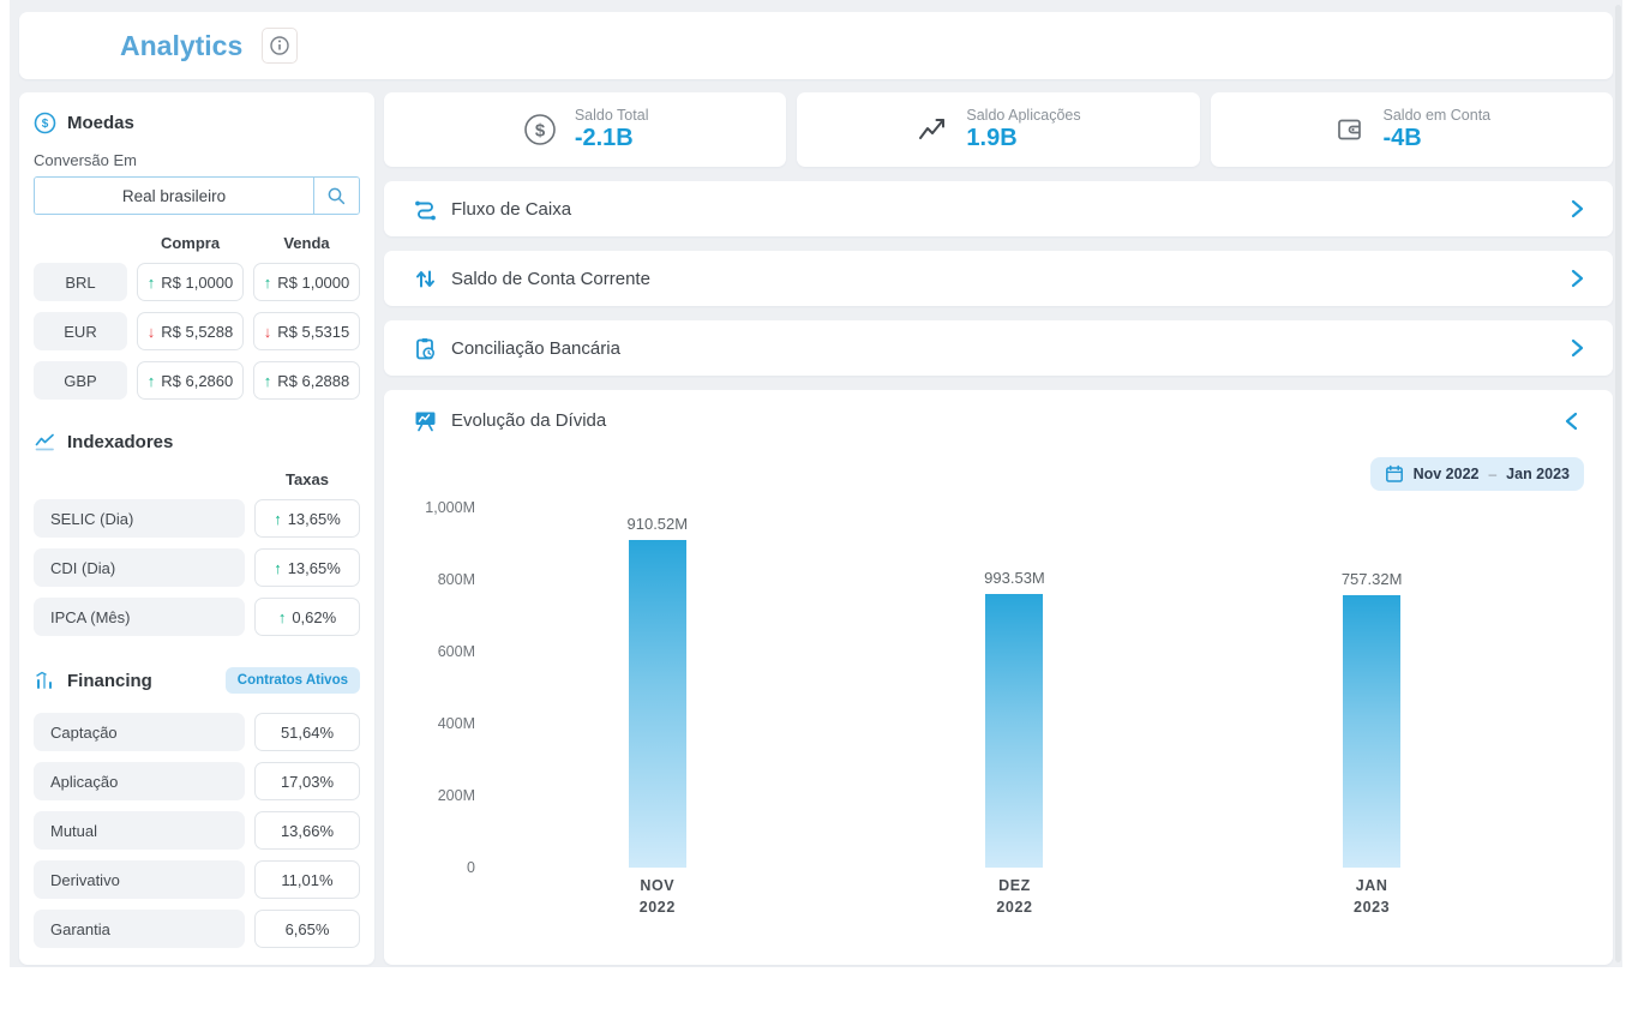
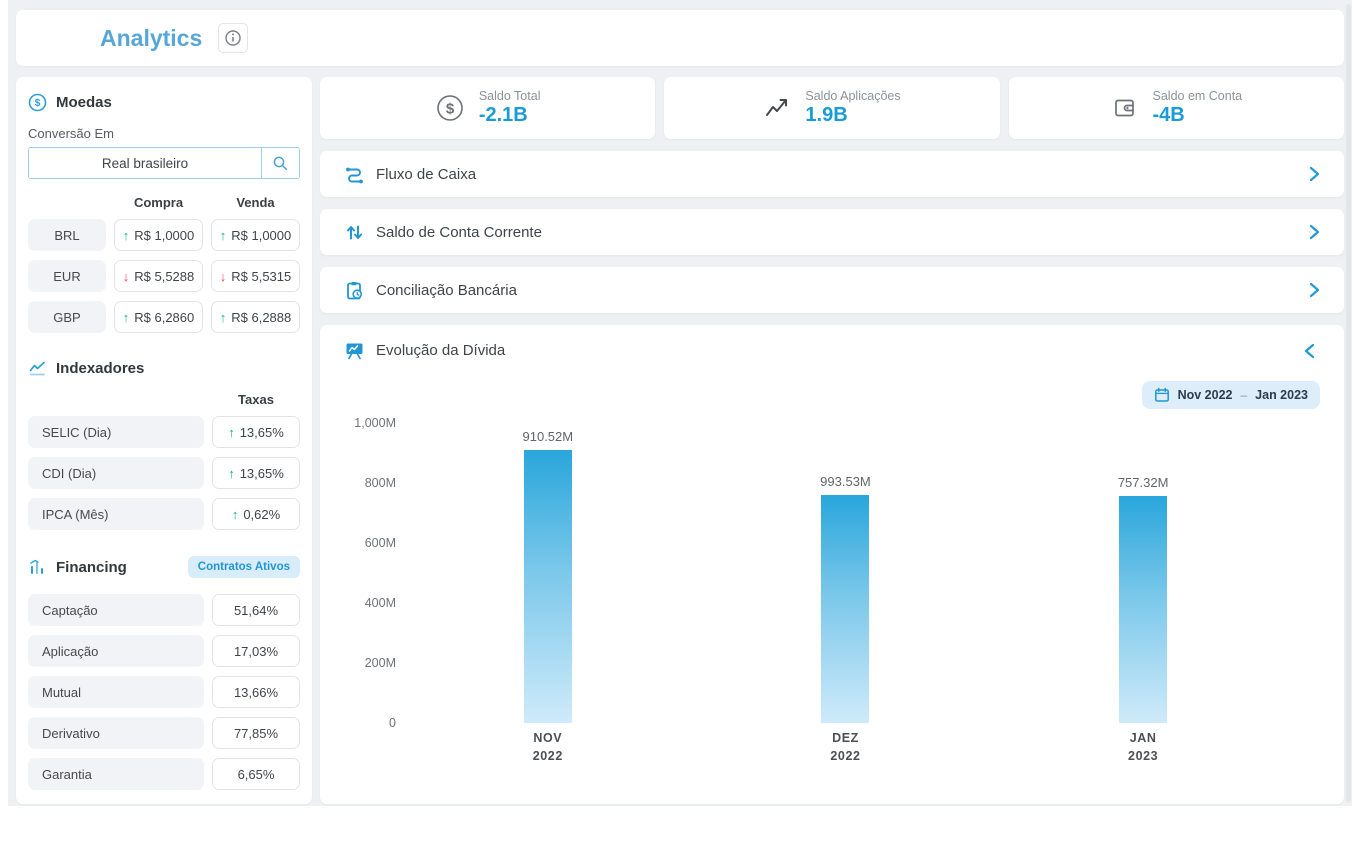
  Analytics
  $
  Moedas
  Conversão Em
  Real brasileiro
  Compra
  Venda
  BRL
  ↑
  R$ 1,0000
  ↑
  R$ 1,0000
  EUR
  ↓
  R$ 5,5288
  ↓
  R$ 5,5315
  GBP
  ↑
  R$ 6,2860
  ↑
  R$ 6,2888
  Indexadores
  Taxas
  SELIC (Dia)
  ↑
  13,65%
  CDI (Dia)
  ↑
  13,65%
  IPCA (Mês)
  ↑
  0,62%
  Financing
  Contratos Ativos
  Captação
  51,64%
  Aplicação
  17,03%
  Mutual
  13,66%
  Derivativo
- 11,01%
+ 77,85%
  Garantia
  6,65%
  $
  Saldo Total
  -2.1B
  Saldo Aplicações
  1.9B
  Saldo em Conta
  -4B
  Fluxo de Caixa
  Saldo de Conta Corrente
  Conciliação Bancária
  Evolução da Dívida
  Nov 2022
  –
  Jan 2023
  1,000M
  800M
  600M
  400M
  200M
  0
  910.52M
  NOV
  2022
  993.53M
  DEZ
  2022
  757.32M
  JAN
  2023
